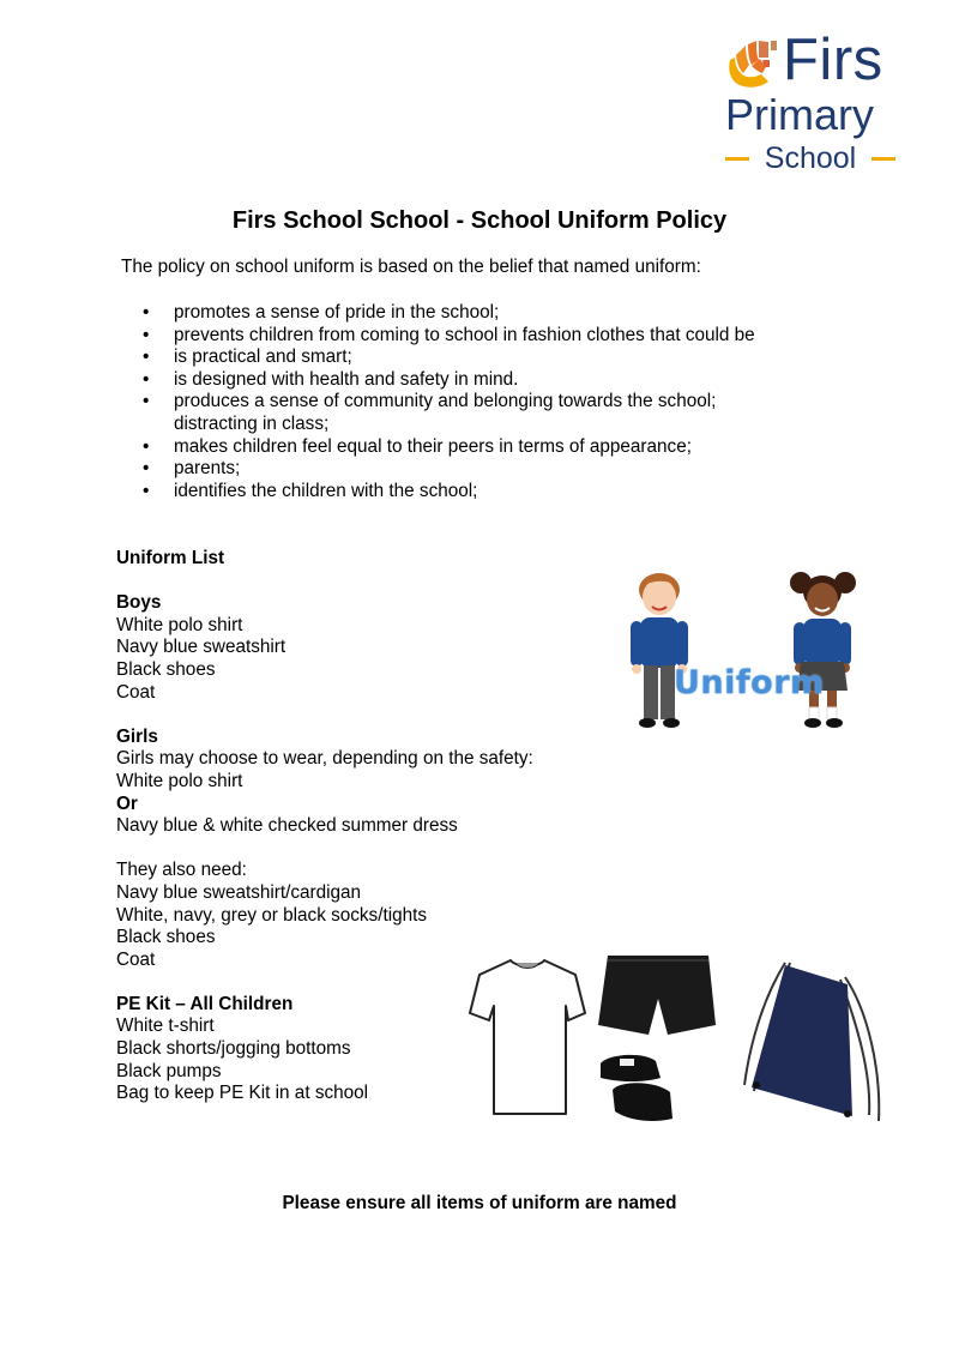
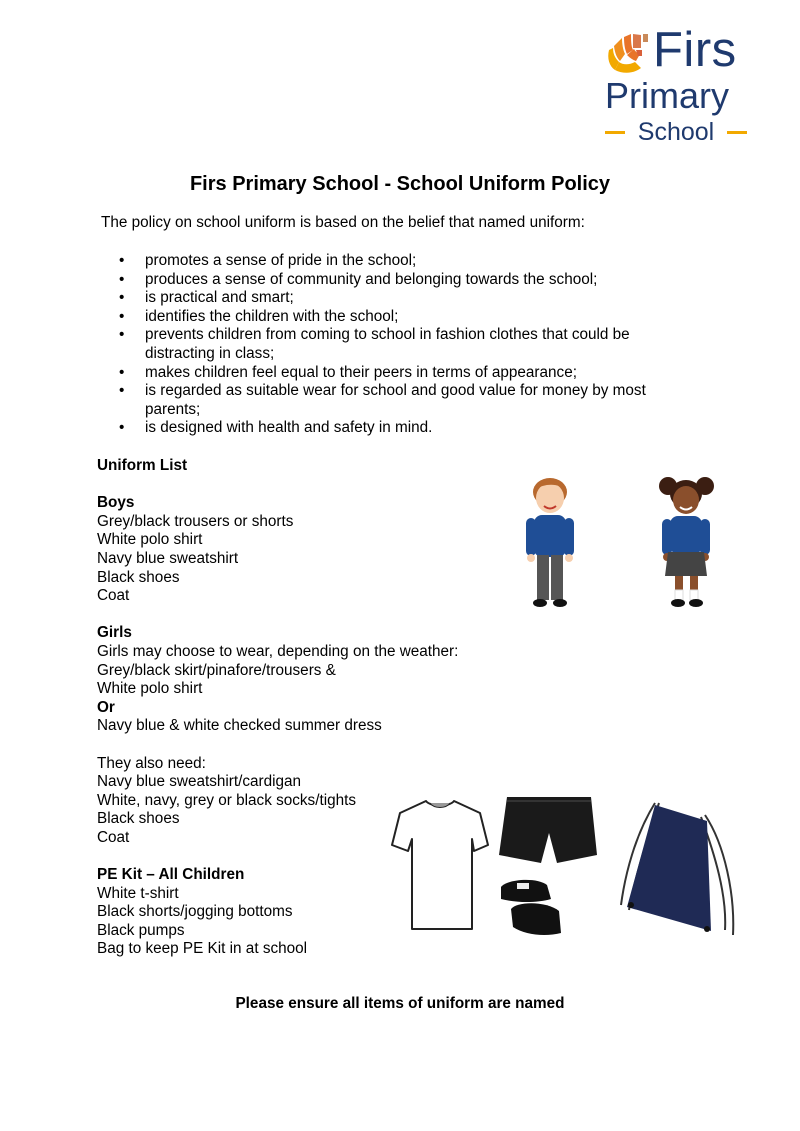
  Firs
  Primary
  School
- Firs School School - School Uniform Policy
+ Firs Primary School - School Uniform Policy
  The policy on school uniform is based on the belief that named uniform:
  •
  promotes a sense of pride in the school;
  •
- prevents children from coming to school in fashion clothes that could be
+ produces a sense of community and belonging towards the school;
  •
  is practical and smart;
  •
- is designed with health and safety in mind.
+ identifies the children with the school;
  •
- produces a sense of community and belonging towards the school;
+ prevents children from coming to school in fashion clothes that could be
  distracting in class;
  •
  makes children feel equal to their peers in terms of appearance;
  •
+ is regarded as suitable wear for school and good value for money by most
  parents;
  •
- identifies the children with the school;
+ is designed with health and safety in mind.
  Uniform List
  Boys
+ Grey/black trousers or shorts
  White polo shirt
  Navy blue sweatshirt
  Black shoes
  Coat
  Girls
- Girls may choose to wear, depending on the safety:
+ Girls may choose to wear, depending on the weather:
+ Grey/black skirt/pinafore/trousers &
  White polo shirt
  Or
  Navy blue & white checked summer dress
  They also need:
  Navy blue sweatshirt/cardigan
  White, navy, grey or black socks/tights
  Black shoes
  Coat
  PE Kit – All Children
  White t-shirt
  Black shorts/jogging bottoms
  Black pumps
  Bag to keep PE Kit in at school
- Uniform
  Please ensure all items of uniform are named
